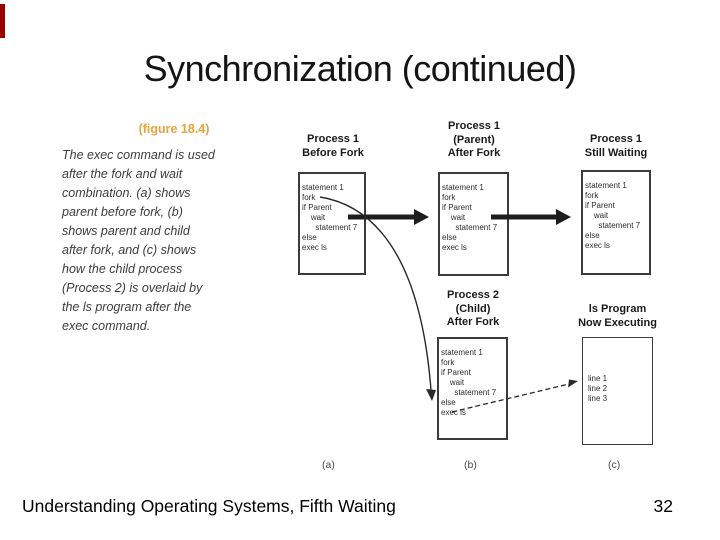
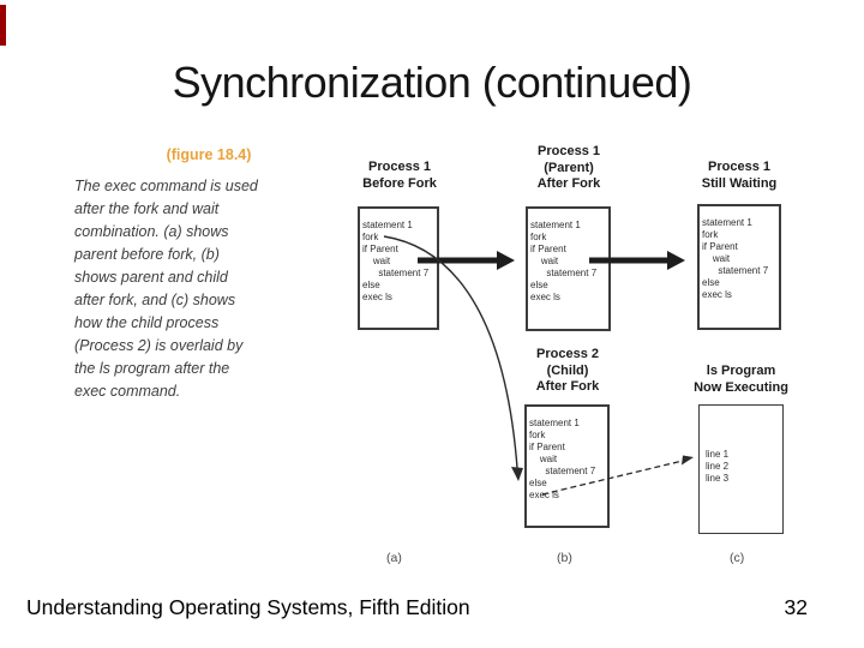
  Synchronization (continued)
  (figure 18.4)
  The exec command is used
  after the fork and wait
  combination. (a) shows
  parent before fork, (b)
  shows parent and child
  after fork, and (c) shows
  how the child process
  (Process 2) is overlaid by
  the ls program after the
  exec command.
  Process 1
  Before Fork
  Process 1
  (Parent)
  After Fork
  Process 1
  Still Waiting
  Process 2
  (Child)
  After Fork
  ls Program
  Now Executing
  statement 1
  fork
  if Parent
  wait
  statement 7
  else
  exec ls
  statement 1
  fork
  if Parent
  wait
  statement 7
  else
  exec ls
  statement 1
  fork
  if Parent
  wait
  statement 7
  else
  exec ls
  statement 1
  fork
  if Parent
  wait
  statement 7
  else
  exec ls
  line 1
  line 2
  line 3
  (a)
  (b)
  (c)
- Understanding Operating Systems, Fifth Waiting
+ Understanding Operating Systems, Fifth Edition
  32
